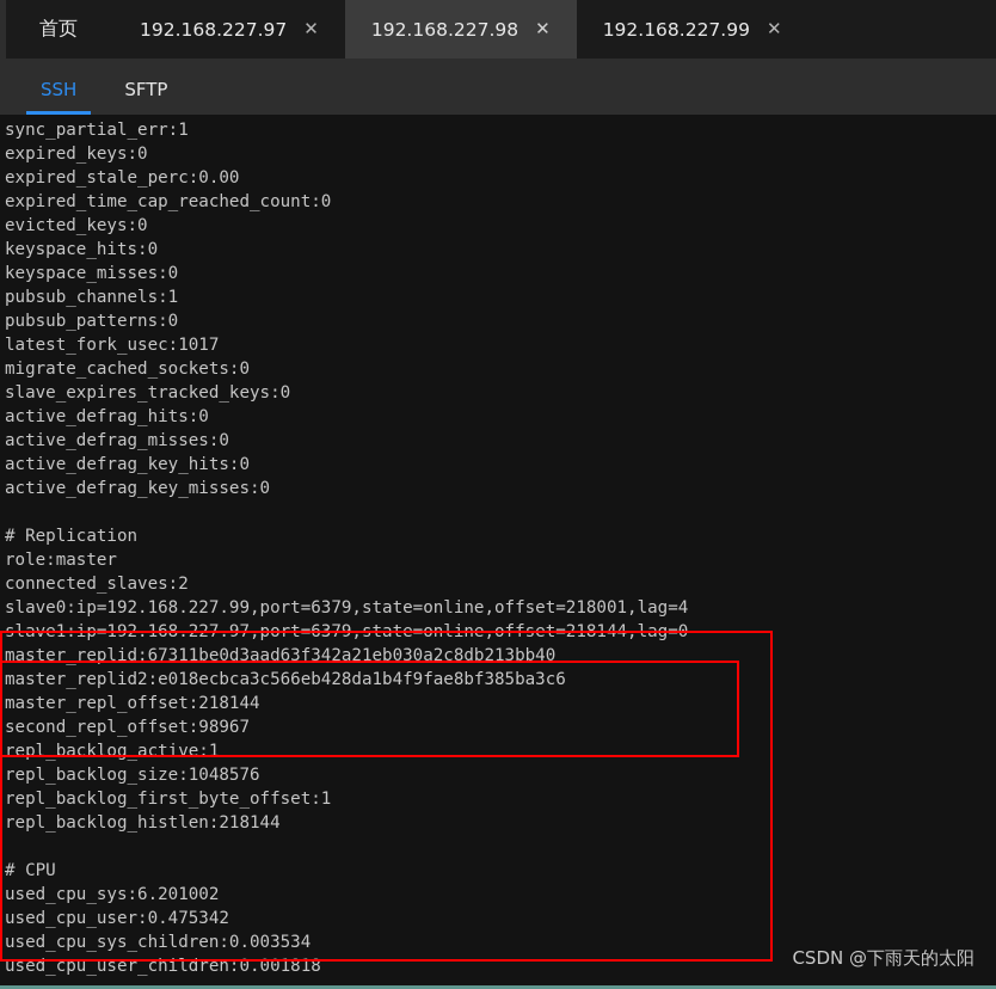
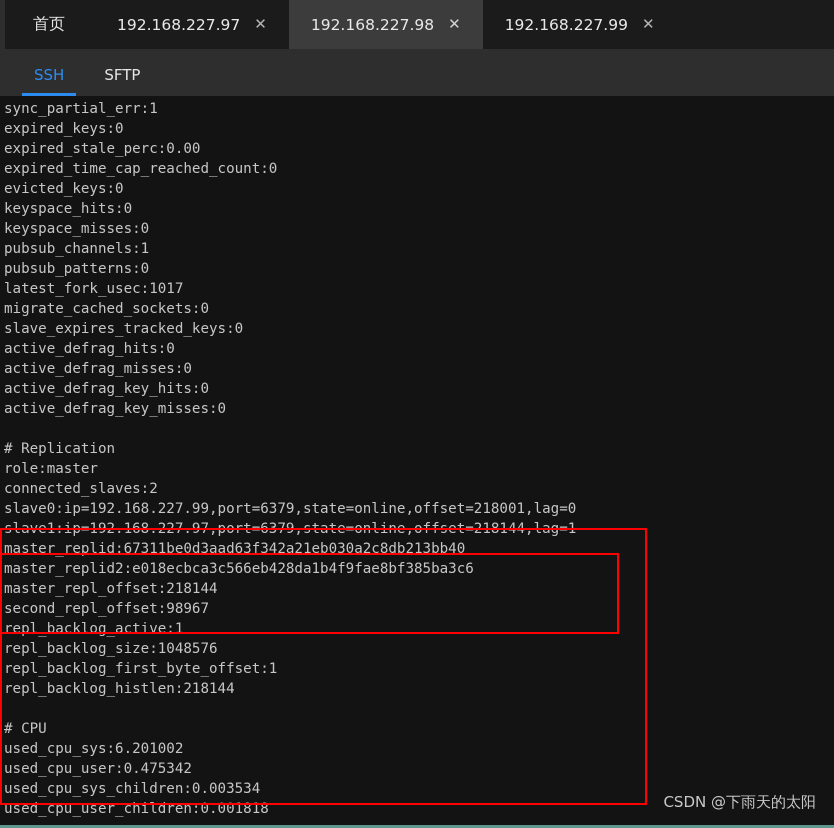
  首页
  192.168.227.97
  ✕
  192.168.227.98
  ✕
  192.168.227.99
  ✕
  SSH
  SFTP
  sync_partial_err:1
  expired_keys:0
  expired_stale_perc:0.00
  expired_time_cap_reached_count:0
  evicted_keys:0
  keyspace_hits:0
  keyspace_misses:0
  pubsub_channels:1
  pubsub_patterns:0
  latest_fork_usec:1017
  migrate_cached_sockets:0
  slave_expires_tracked_keys:0
  active_defrag_hits:0
  active_defrag_misses:0
  active_defrag_key_hits:0
  active_defrag_key_misses:0
  # Replication
  role:master
  connected_slaves:2
- slave0:ip=192.168.227.99,port=6379,state=online,offset=218001,lag=4
+ slave0:ip=192.168.227.99,port=6379,state=online,offset=218001,lag=0
- slave1:ip=192.168.227.97,port=6379,state=online,offset=218144,lag=0
+ slave1:ip=192.168.227.97,port=6379,state=online,offset=218144,lag=1
  master_replid:67311be0d3aad63f342a21eb030a2c8db213bb40
  master_replid2:e018ecbca3c566eb428da1b4f9fae8bf385ba3c6
  master_repl_offset:218144
  second_repl_offset:98967
  repl_backlog_active:1
  repl_backlog_size:1048576
  repl_backlog_first_byte_offset:1
  repl_backlog_histlen:218144
  # CPU
  used_cpu_sys:6.201002
  used_cpu_user:0.475342
  used_cpu_sys_children:0.003534
  used_cpu_user_children:0.001818
  CSDN @下雨天的太阳
